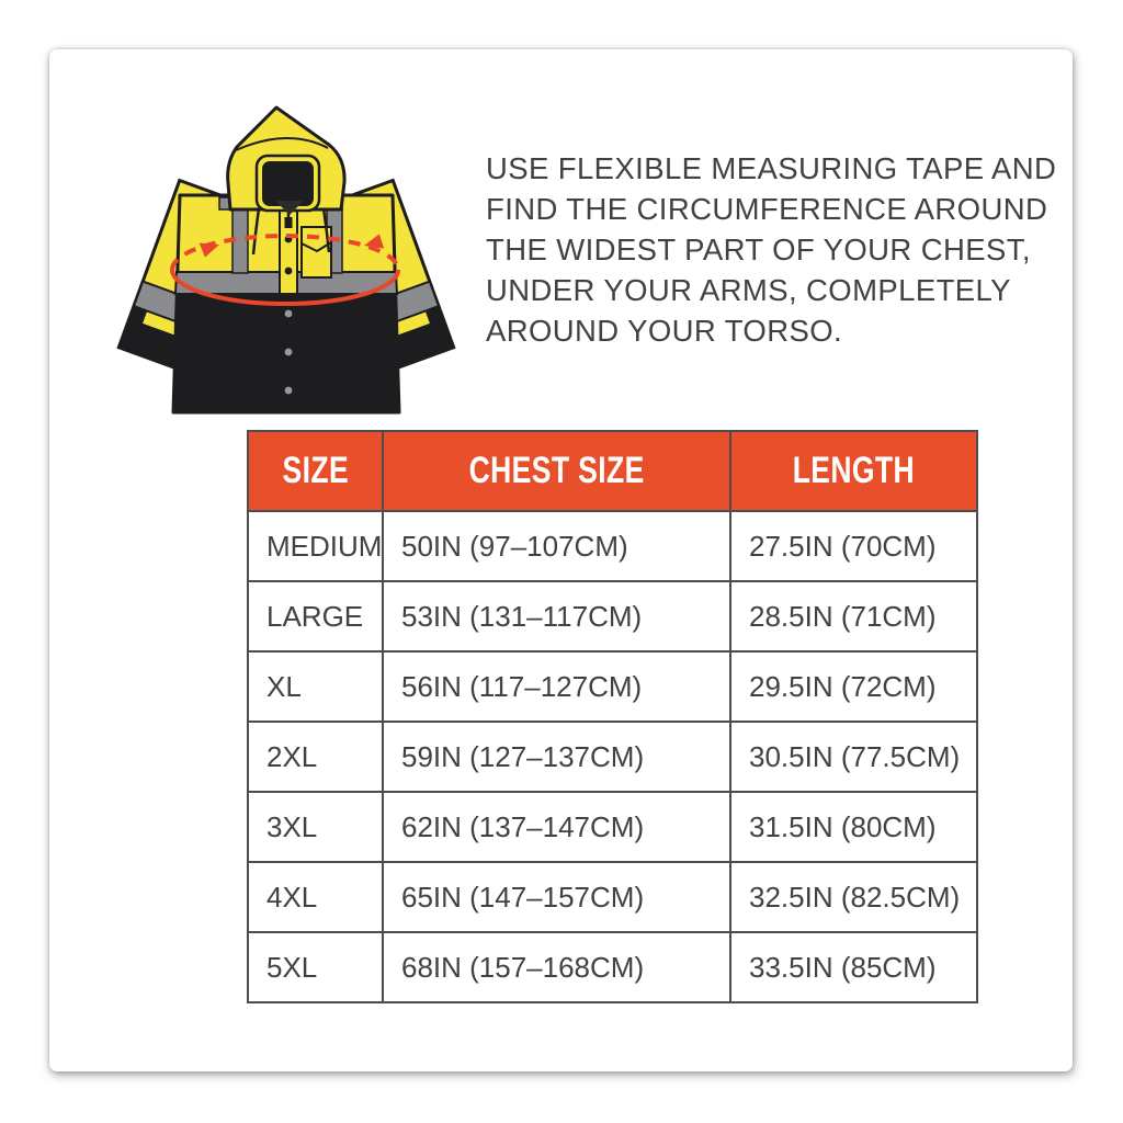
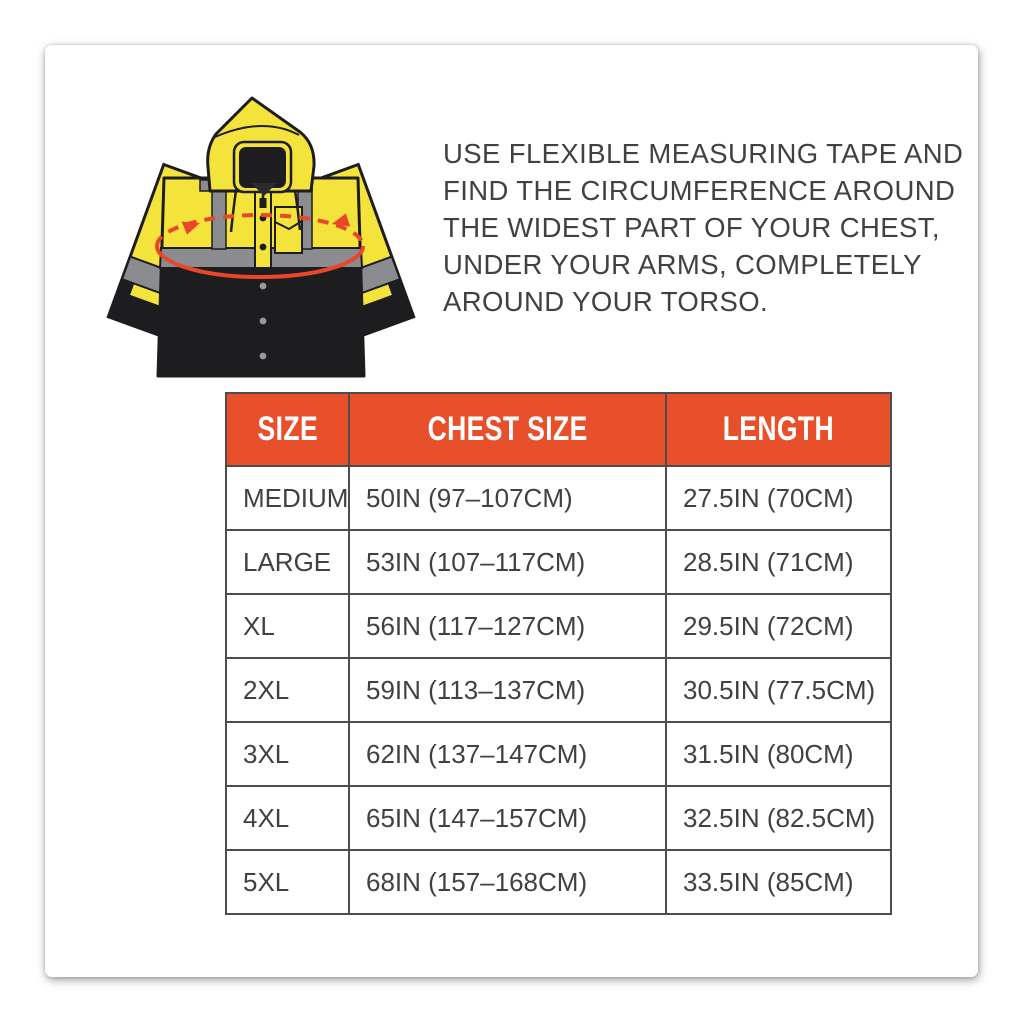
  USE FLEXIBLE MEASURING TAPE AND
  FIND THE CIRCUMFERENCE AROUND
  THE WIDEST PART OF YOUR CHEST,
  UNDER YOUR ARMS, COMPLETELY
  AROUND YOUR TORSO.
  SIZE	CHEST SIZE	LENGTH
  MEDIUM	50IN (97–107CM)	27.5IN (70CM)
- LARGE	53IN (131–117CM)	28.5IN (71CM)
+ LARGE	53IN (107–117CM)	28.5IN (71CM)
  XL	56IN (117–127CM)	29.5IN (72CM)
- 2XL	59IN (127–137CM)	30.5IN (77.5CM)
+ 2XL	59IN (113–137CM)	30.5IN (77.5CM)
  3XL	62IN (137–147CM)	31.5IN (80CM)
  4XL	65IN (147–157CM)	32.5IN (82.5CM)
  5XL	68IN (157–168CM)	33.5IN (85CM)
